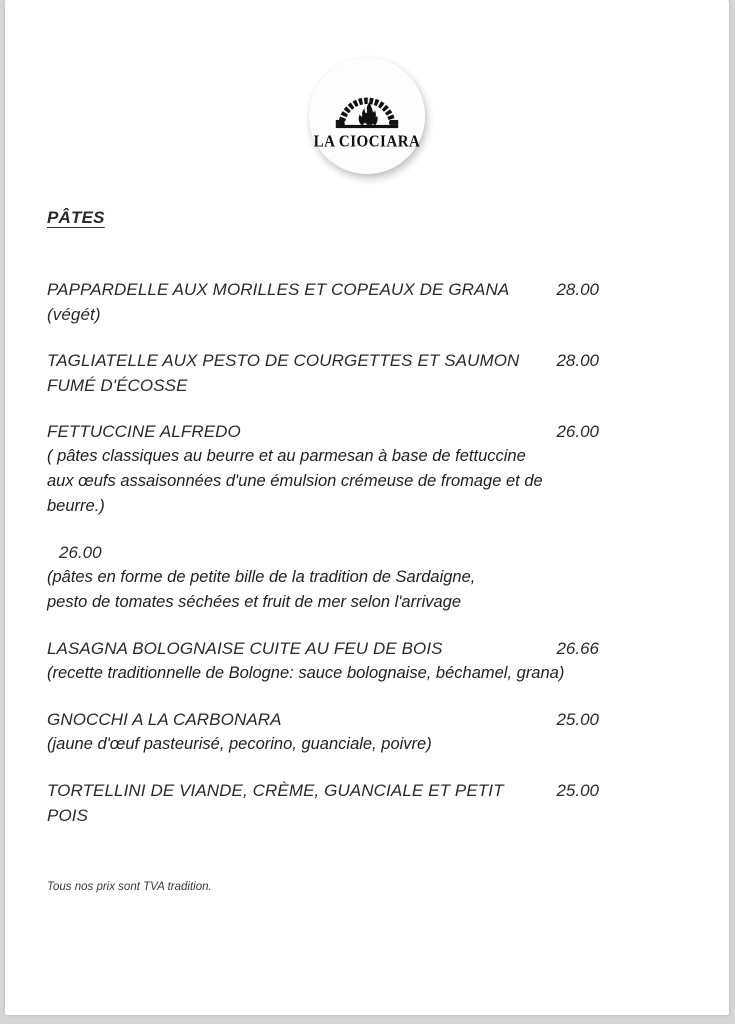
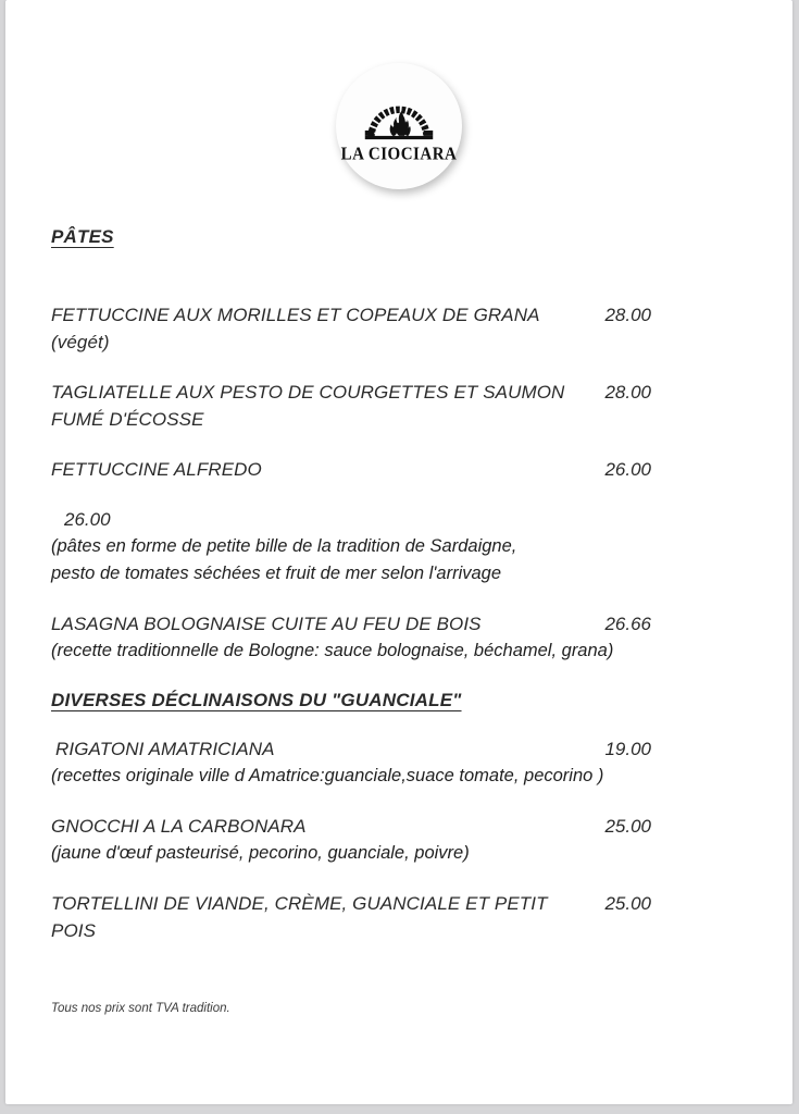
  LA CIOCIARA
  PÂTES
- PAPPARDELLE AUX MORILLES ET COPEAUX DE GRANA (végét)
+ FETTUCCINE AUX MORILLES ET COPEAUX DE GRANA (végét)
  28.00
  TAGLIATELLE AUX PESTO DE COURGETTES ET SAUMON
  FUMÉ D'ÉCOSSE
  28.00
  FETTUCCINE ALFREDO
  26.00
- ( pâtes classiques au beurre et au parmesan à base de fettuccine
- aux œufs assaisonnées d'une émulsion crémeuse de fromage et de beurre.)
  26.00
  (pâtes en forme de petite bille de la tradition de Sardaigne,
  pesto de tomates séchées et fruit de mer selon l'arrivage
  LASAGNA BOLOGNAISE CUITE AU FEU DE BOIS
  26.66
  (recette traditionnelle de Bologne: sauce bolognaise, béchamel, grana)
+ DIVERSES DÉCLINAISONS DU "GUANCIALE"
+ RIGATONI AMATRICIANA
+ 19.00
+ (recettes originale ville d Amatrice:guanciale,suace tomate, pecorino )
  GNOCCHI A LA CARBONARA
  25.00
  (jaune d'œuf pasteurisé, pecorino, guanciale, poivre)
  TORTELLINI DE VIANDE, CRÈME, GUANCIALE ET PETIT POIS
  25.00
  Tous nos prix sont TVA tradition.
